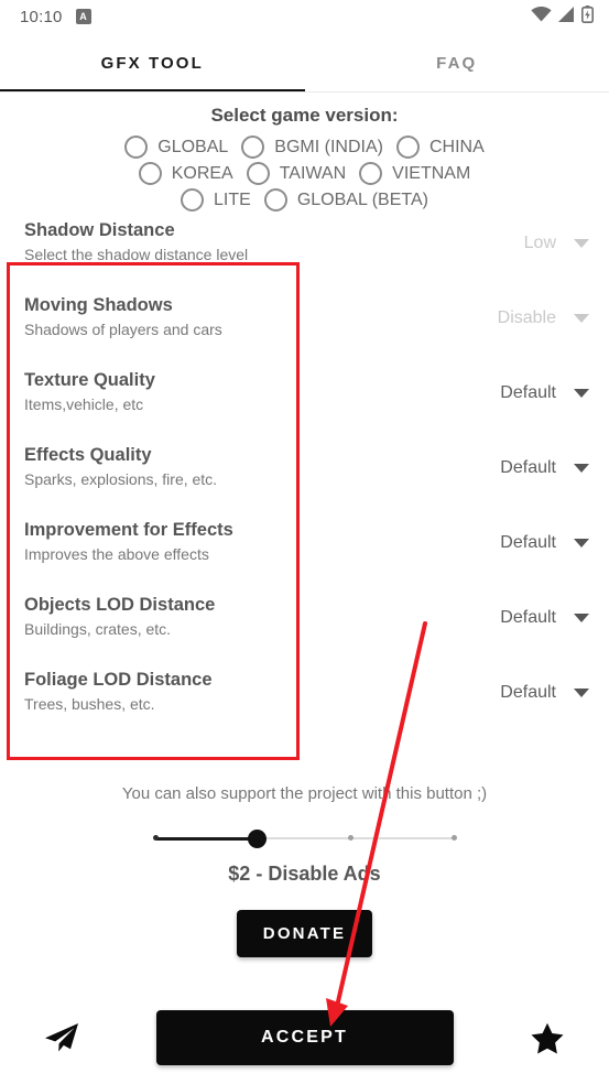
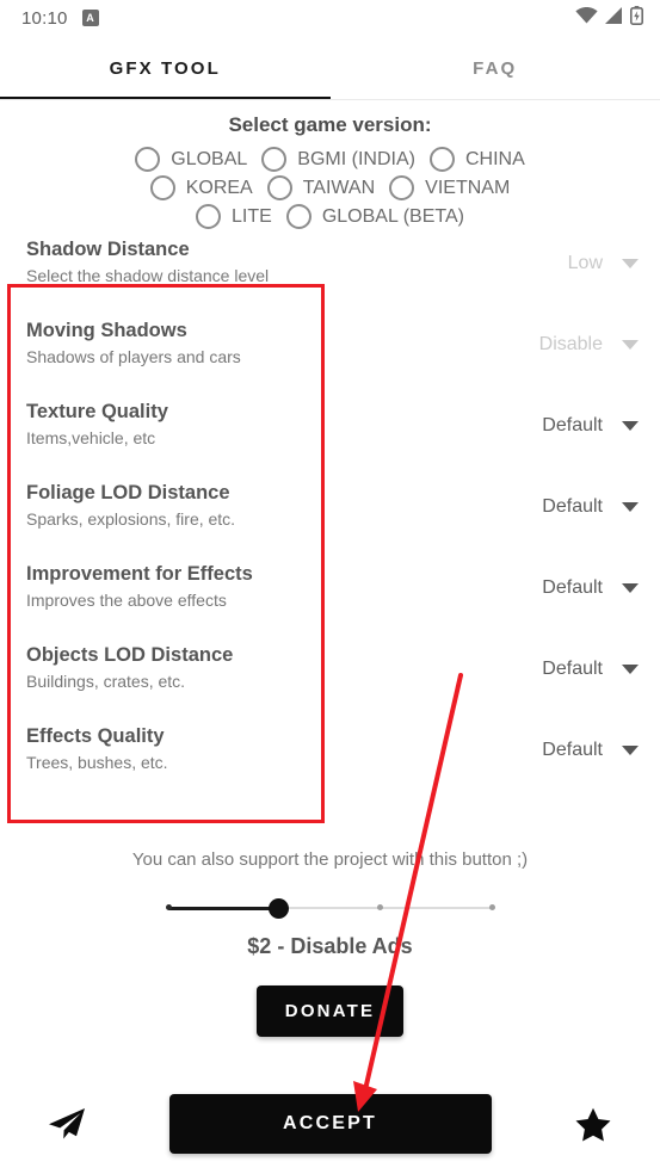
  10:10
  A
  GFX TOOL
  FAQ
  Select game version:
  GLOBAL
  BGMI (INDIA)
  CHINA
  KOREA
  TAIWAN
  VIETNAM
  LITE
  GLOBAL (BETA)
  Shadow Distance
  Select the shadow distance level
  Low
  Moving Shadows
  Shadows of players and cars
  Disable
  Texture Quality
  Items,vehicle, etc
  Default
- Effects Quality
+ Foliage LOD Distance
  Sparks, explosions, fire, etc.
  Default
  Improvement for Effects
  Improves the above effects
  Default
  Objects LOD Distance
  Buildings, crates, etc.
  Default
- Foliage LOD Distance
+ Effects Quality
  Trees, bushes, etc.
  Default
  You can also support the project wit this button ;)
  $2 - Disable Ads
  DONATE
  ACCEPT
